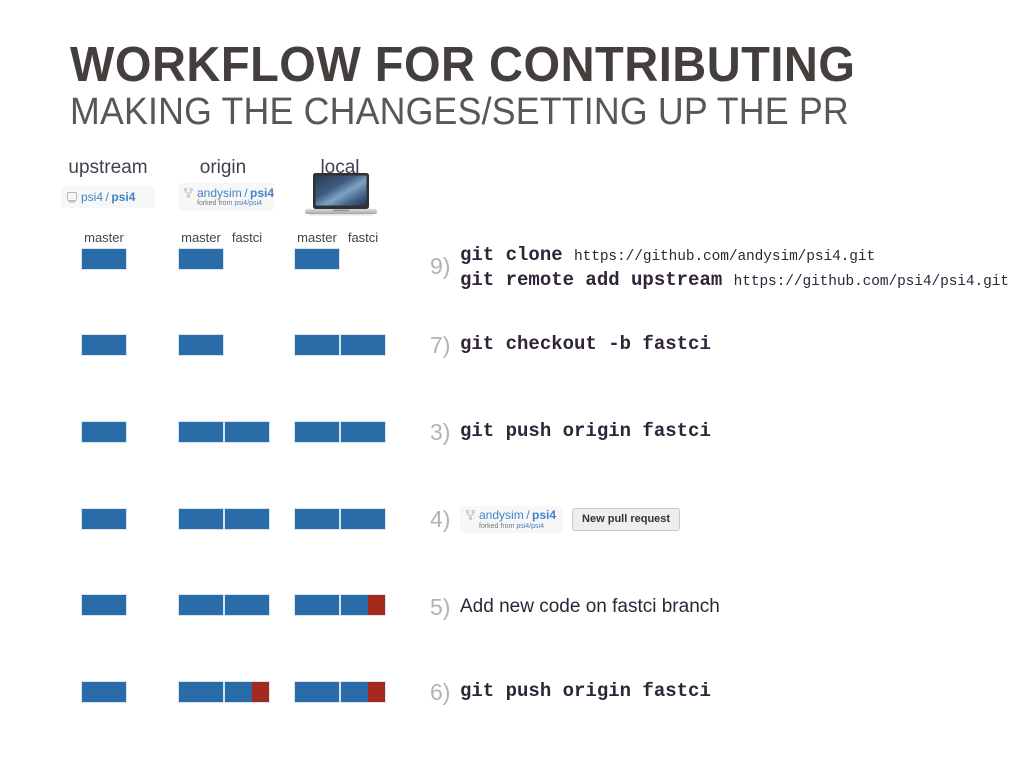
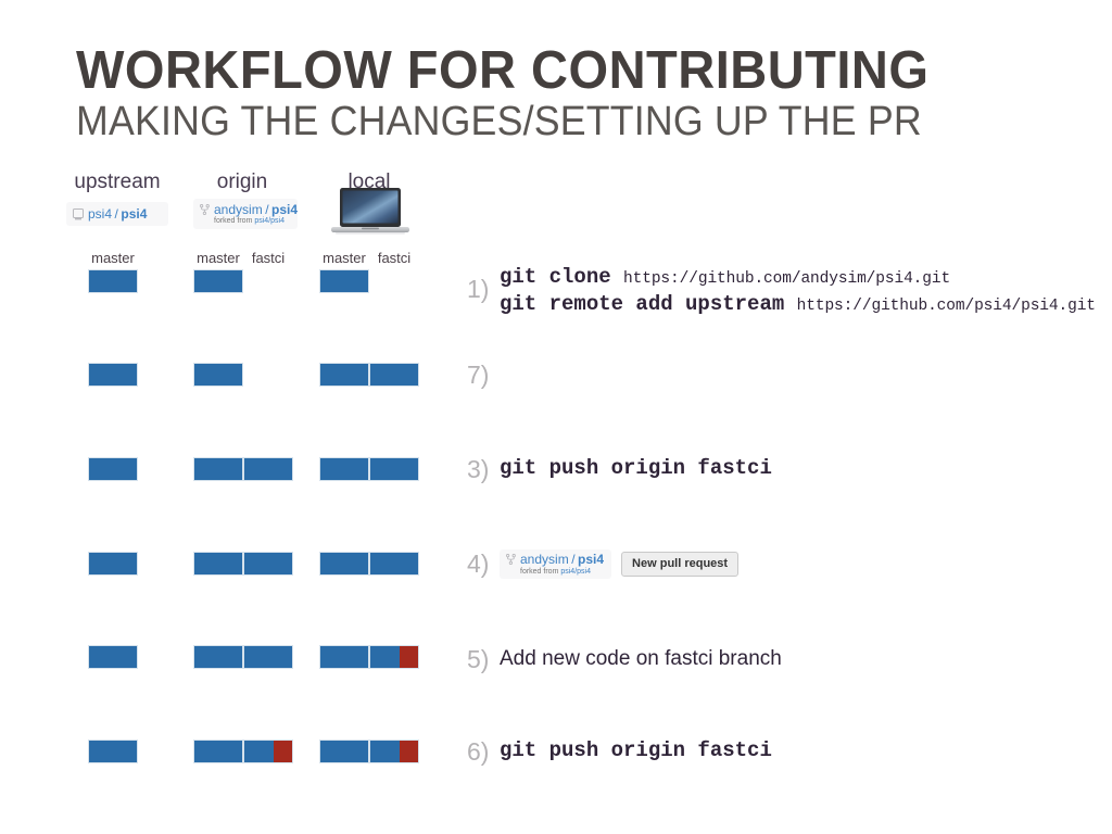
  WORKFLOW FOR CONTRIBUTING
  MAKING THE CHANGES/SETTING UP THE PR
  upstream
  origin
  local
  psi4
  /
  psi4
  andysim
  /
  psi4
  master
  master
  fastci
  master
  fastci
- 9)
+ 1)
  git clone https://github.com/andysim/psi4.git
  git remote add upstream https://github.com/psi4/psi4.git
  7)
- git checkout -b fastci
  3)
  git push origin fastci
  4)
  andysim
  /
  psi4
  New pull request
  5)
  Add new code on fastci branch
  6)
  git push origin fastci
